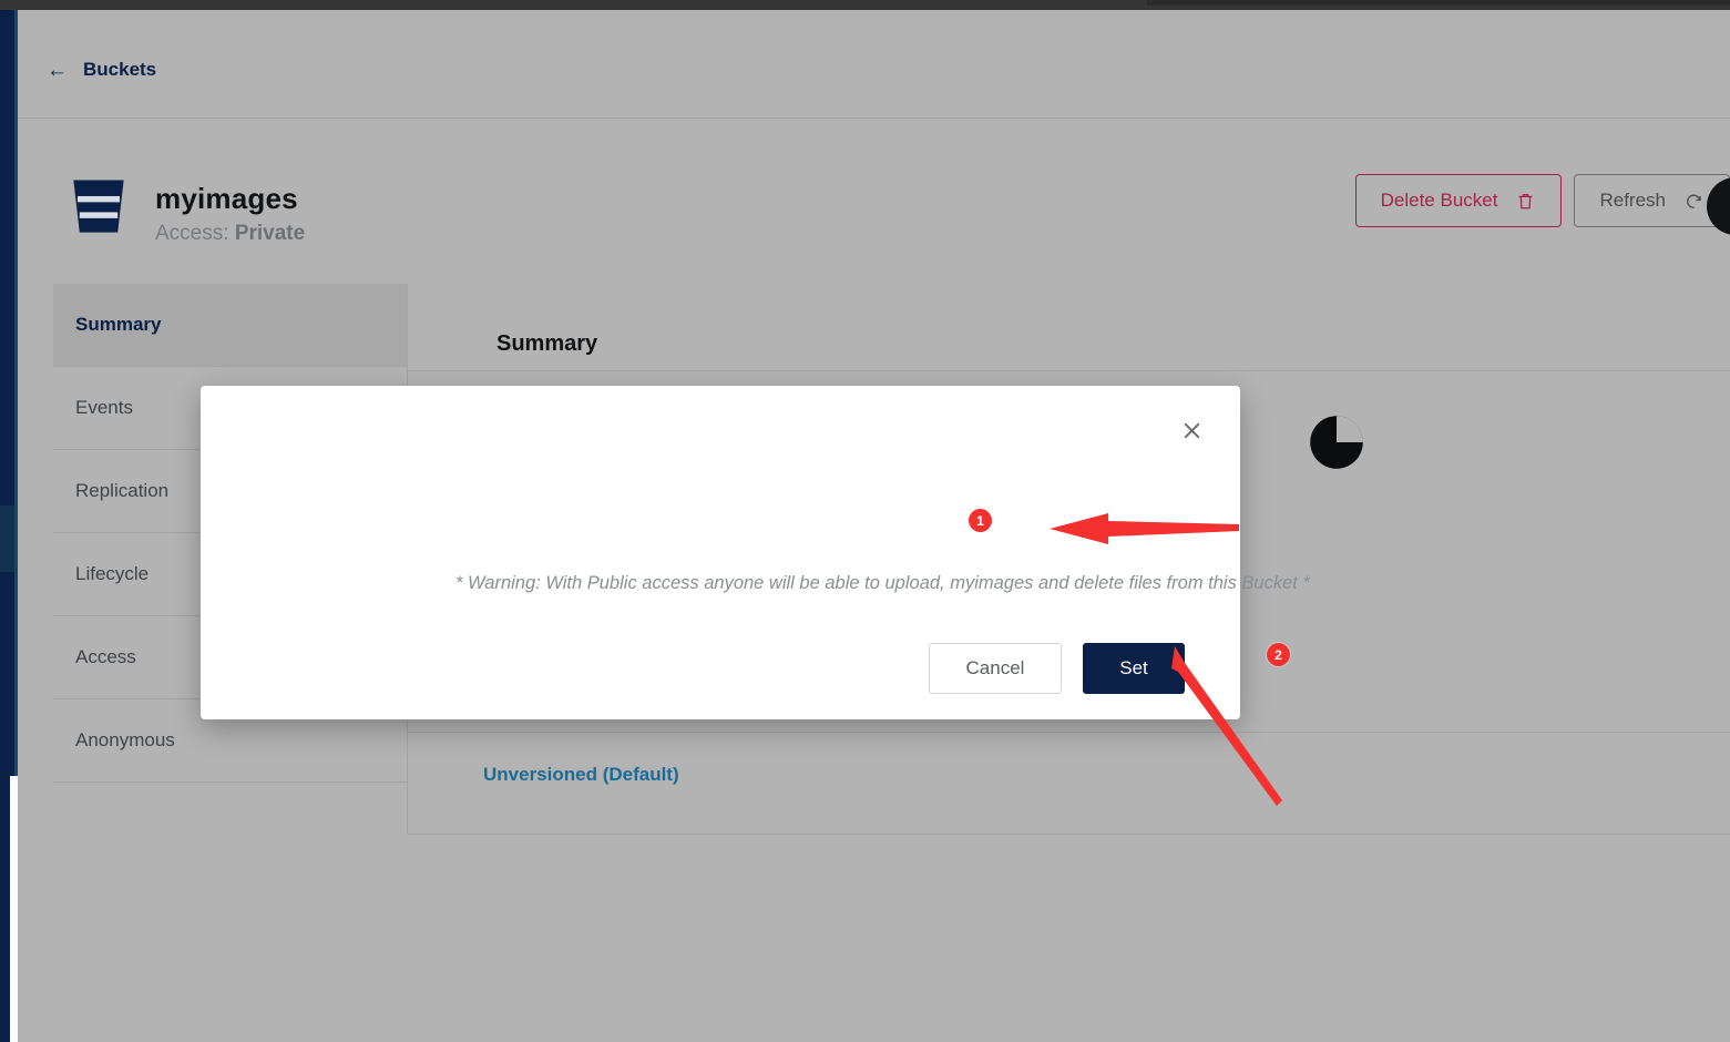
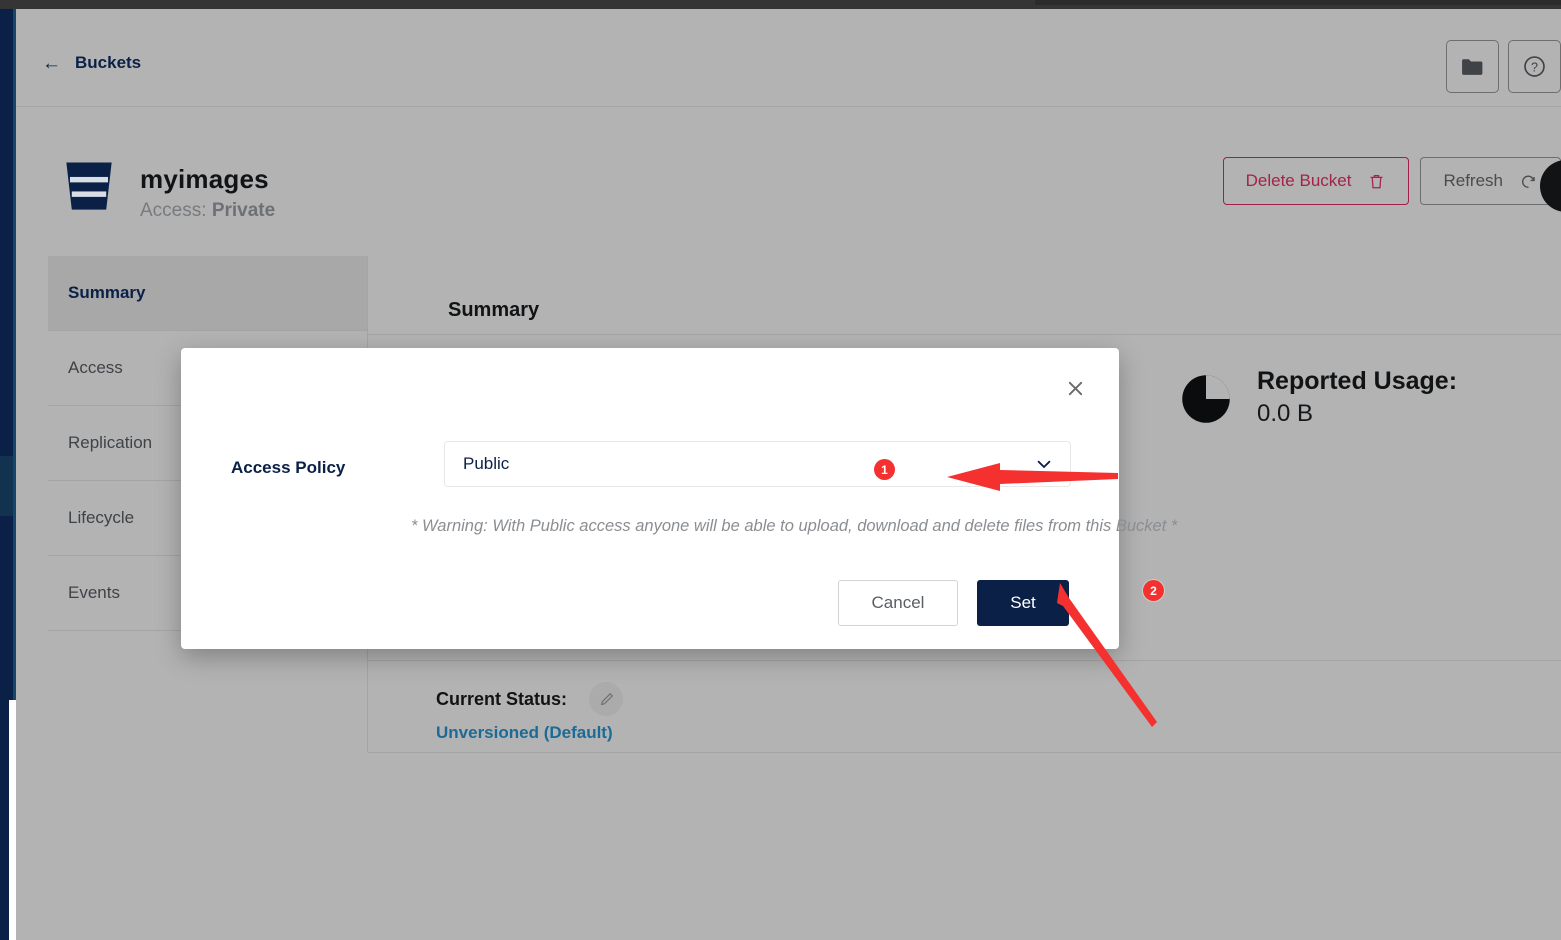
  ←
  Buckets
+ ?
  myimages
  Access: Private
  Delete Bucket
  Refresh
  Summary
- Events
+ Access
  Replication
  Lifecycle
- Access
+ Events
- Anonymous
  Summary
+ Reported Usage:
+ 0.0 B
+ Current Status:
  Unversioned (Default)
+ Access Policy
+ Public
- * Warning: With Public access anyone will be able to upload, myimages and delete files from this Bucket *
+ * Warning: With Public access anyone will be able to upload, download and delete files from this Bucket *
  Cancel
  Set
  1
  2
